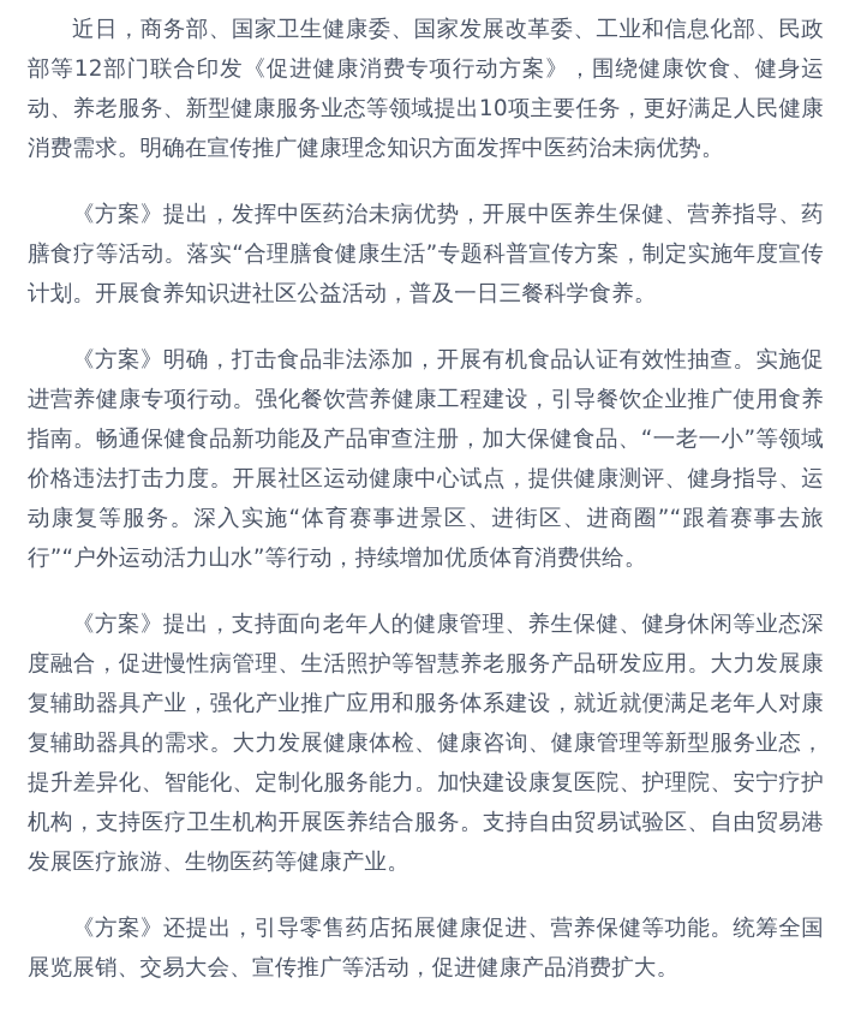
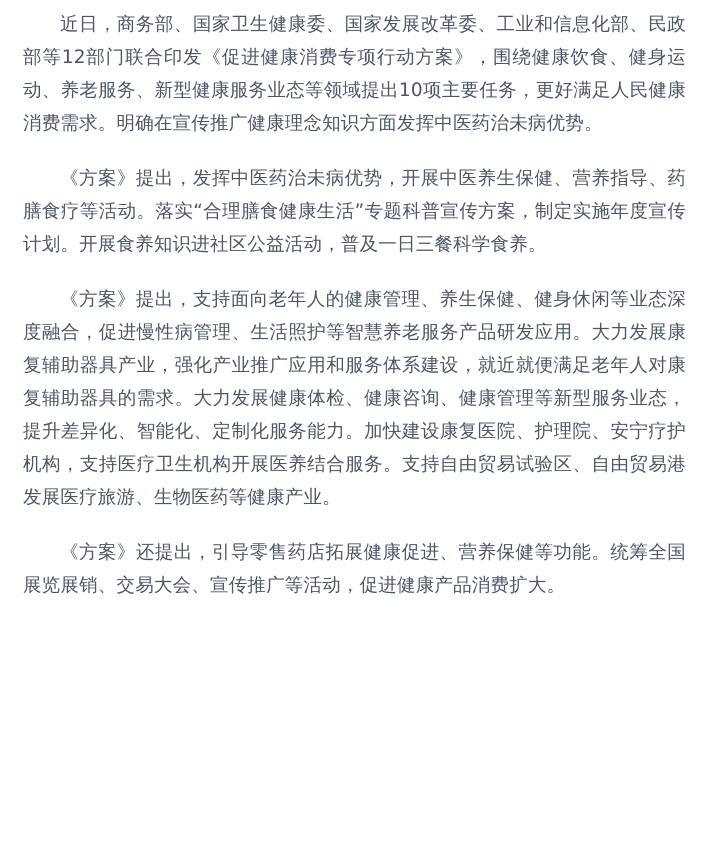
  近日，商务部、国家卫生健康委、国家发展改革委、工业和信息化部、民政部等12部门联合印发《促进健康消费专项行动方案》，围绕健康饮食、健身运动、养老服务、新型健康服务业态等领域提出10项主要任务，更好满足人民健康消费需求。明确在宣传推广健康理念知识方面发挥中医药治未病优势。
  《方案》提出，发挥中医药治未病优势，开展中医养生保健、营养指导、药膳食疗等活动。落实“合理膳食健康生活”专题科普宣传方案，制定实施年度宣传计划。开展食养知识进社区公益活动，普及一日三餐科学食养。
- 《方案》明确，打击食品非法添加，开展有机食品认证有效性抽查。实施促进营养健康专项行动。强化餐饮营养健康工程建设，引导餐饮企业推广使用食养指南。畅通保健食品新功能及产品审查注册，加大保健食品、“一老一小”等领域价格违法打击力度。开展社区运动健康中心试点，提供健康测评、健身指导、运动康复等服务。深入实施“体育赛事进景区、进街区、进商圈”“跟着赛事去旅行”“户外运动活力山水”等行动，持续增加优质体育消费供给。
  《方案》提出，支持面向老年人的健康管理、养生保健、健身休闲等业态深度融合，促进慢性病管理、生活照护等智慧养老服务产品研发应用。大力发展康复辅助器具产业，强化产业推广应用和服务体系建设，就近就便满足老年人对康复辅助器具的需求。大力发展健康体检、健康咨询、健康管理等新型服务业态，提升差异化、智能化、定制化服务能力。加快建设康复医院、护理院、安宁疗护机构，支持医疗卫生机构开展医养结合服务。支持自由贸易试验区、自由贸易港发展医疗旅游、生物医药等健康产业。
  《方案》还提出，引导零售药店拓展健康促进、营养保健等功能。统筹全国展览展销、交易大会、宣传推广等活动，促进健康产品消费扩大。
